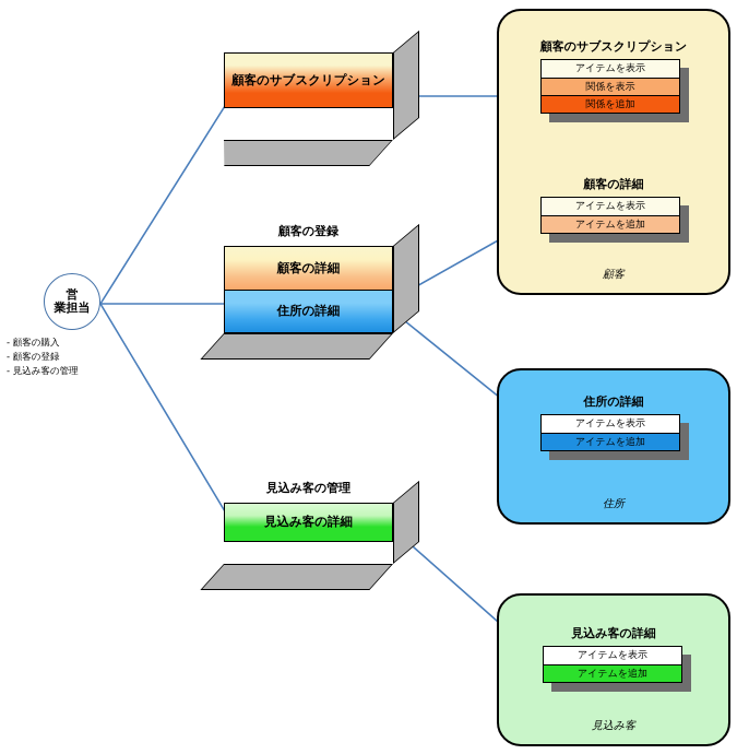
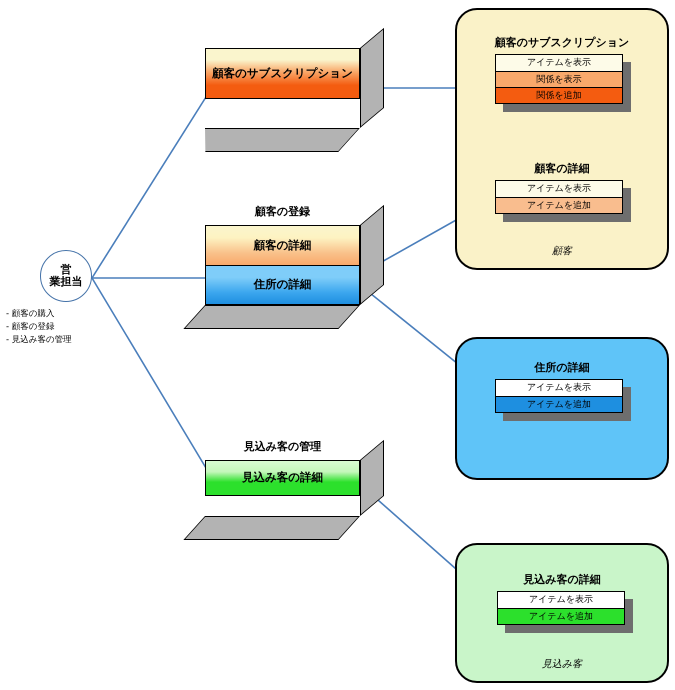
  営
  業担当
  - 顧客の購入
  - 顧客の登録
  - 見込み客の管理
  顧客のサブスクリプション
  顧客の登録
  顧客の詳細
  住所の詳細
  見込み客の管理
  見込み客の詳細
  顧客のサブスクリプション
  アイテムを表示
  関係を表示
  関係を追加
  顧客の詳細
  アイテムを表示
  アイテムを追加
  顧客
  住所の詳細
  アイテムを表示
  アイテムを追加
- 住所
  見込み客の詳細
  アイテムを表示
  アイテムを追加
  見込み客
